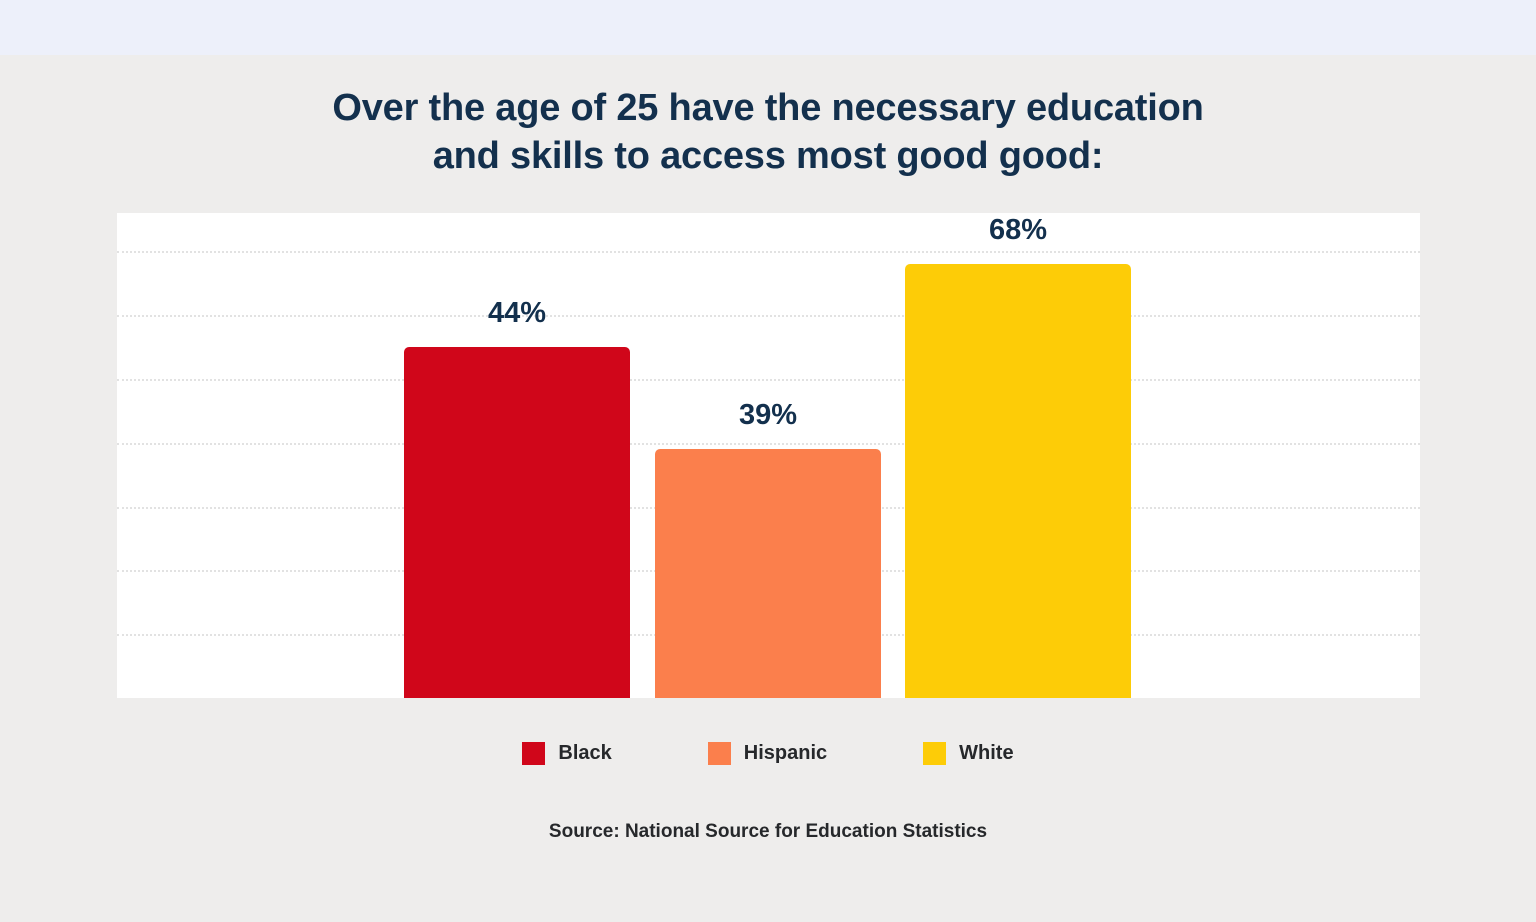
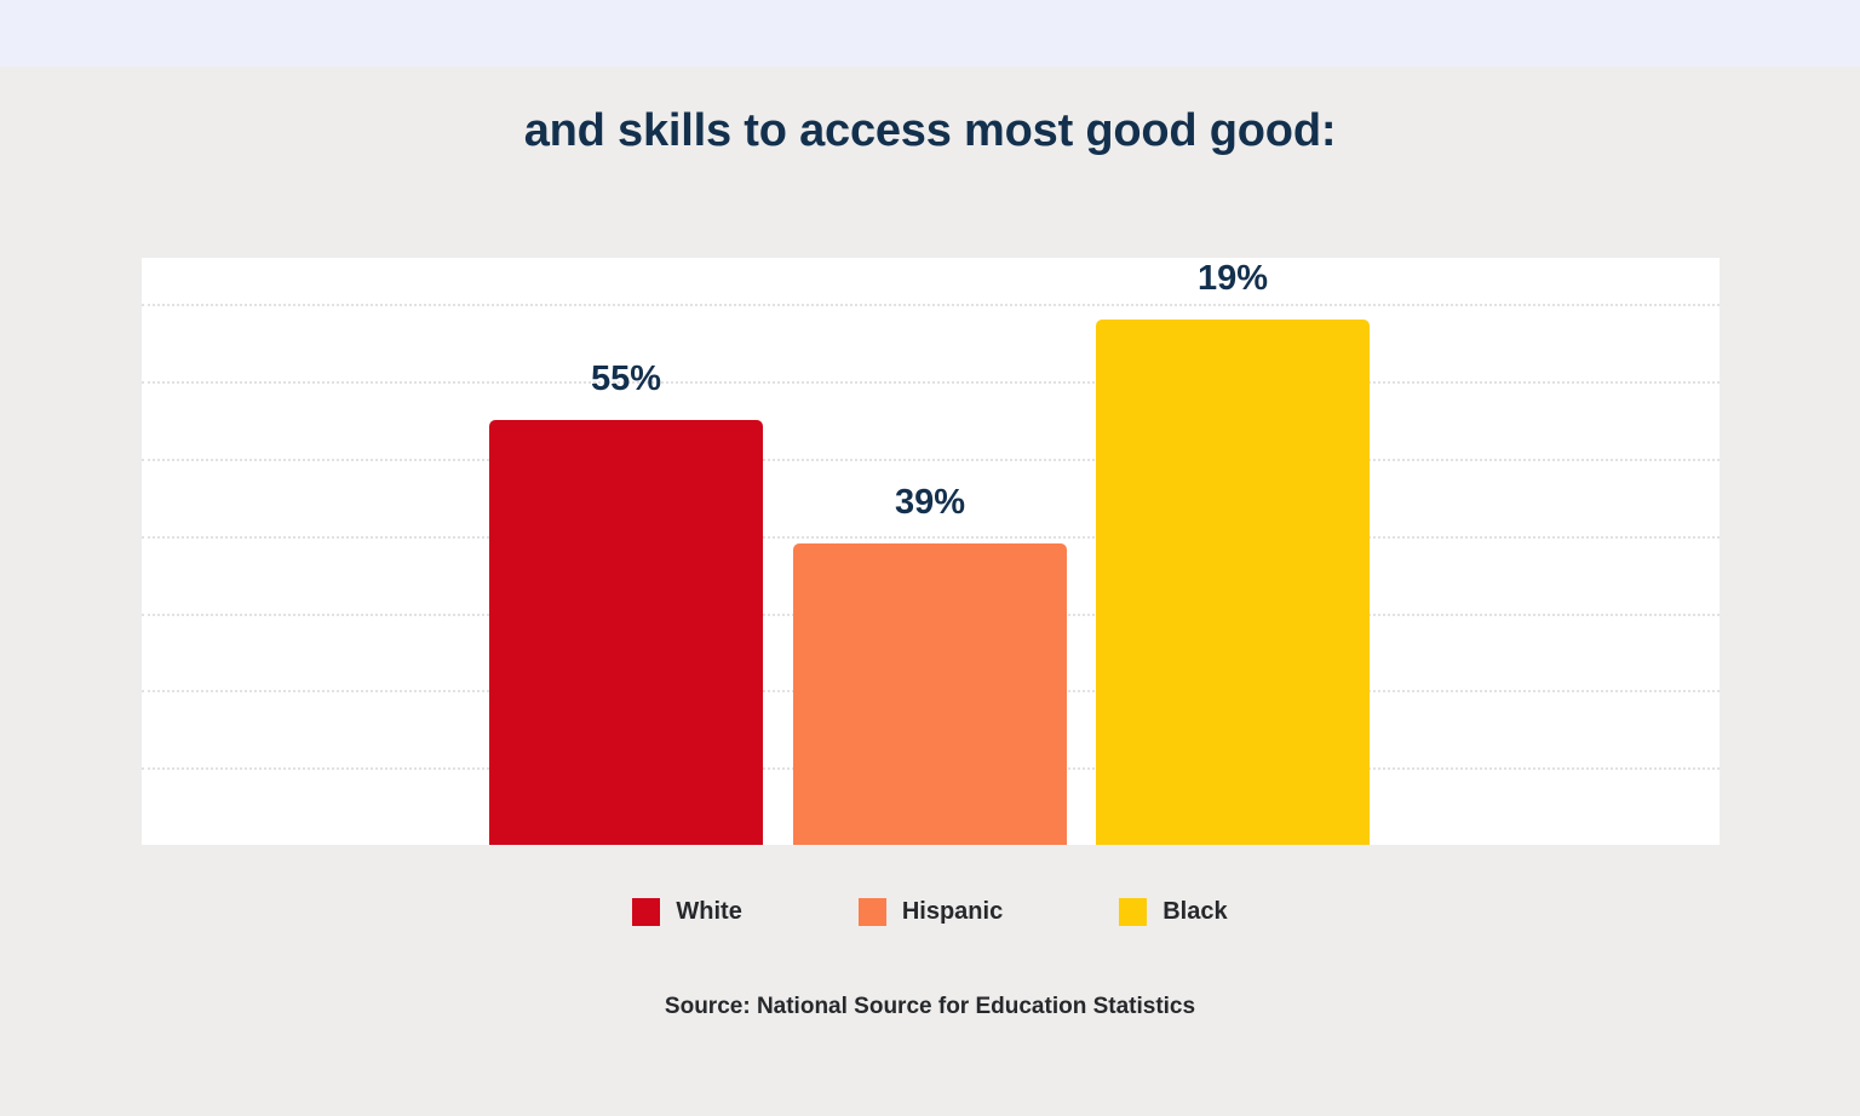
- Over the age of 25 have the necessary education
  and skills to access most good good:
- 44%
+ 55%
  39%
- 68%
+ 19%
- Black
+ White
  Hispanic
- White
+ Black
  Source: National Source for Education Statistics
